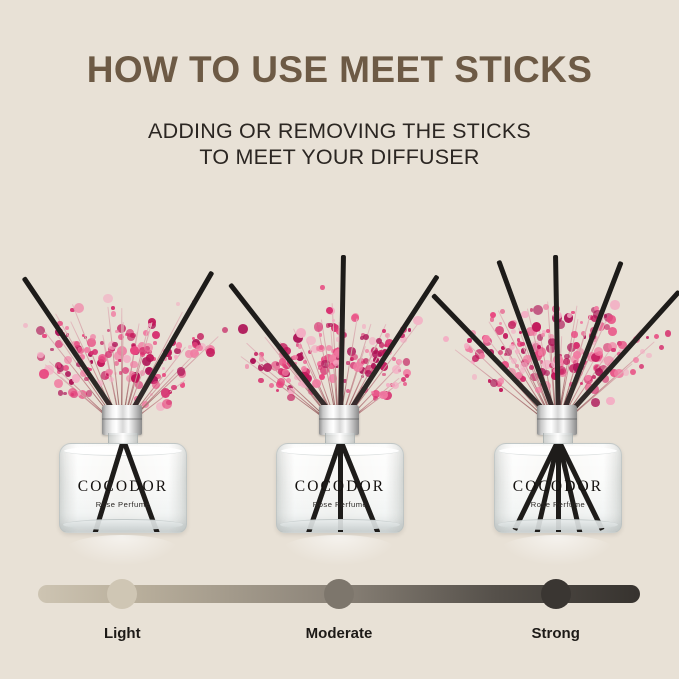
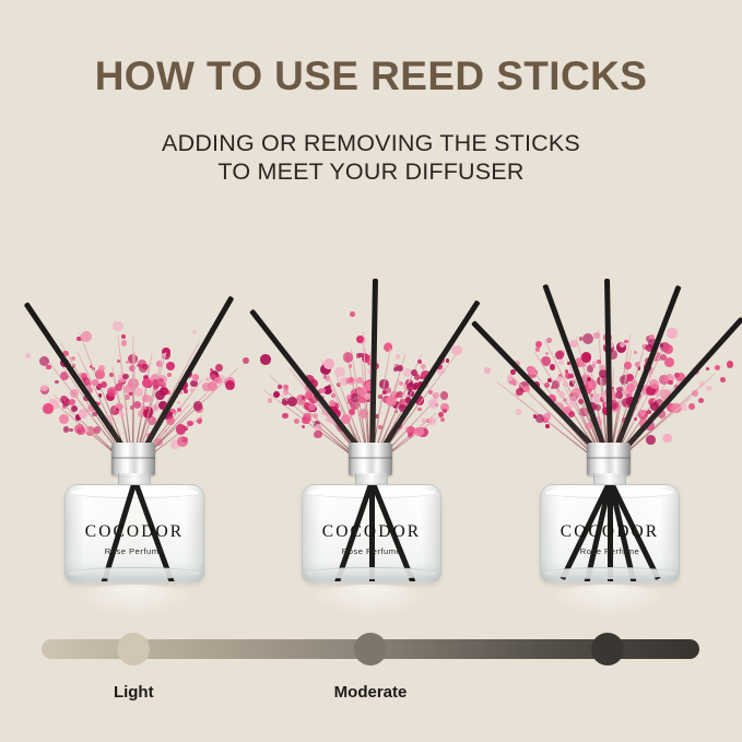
- HOW TO USE MEET STICKS
+ HOW TO USE REED STICKS
  ADDING OR REMOVING THE STICKS
  TO MEET YOUR DIFFUSER
  COCODOR
  Rose Perfume
  COCODOR
  Rose Perfume
  COCODOR
  Rose Perfume
  Light
  Moderate
- Strong
